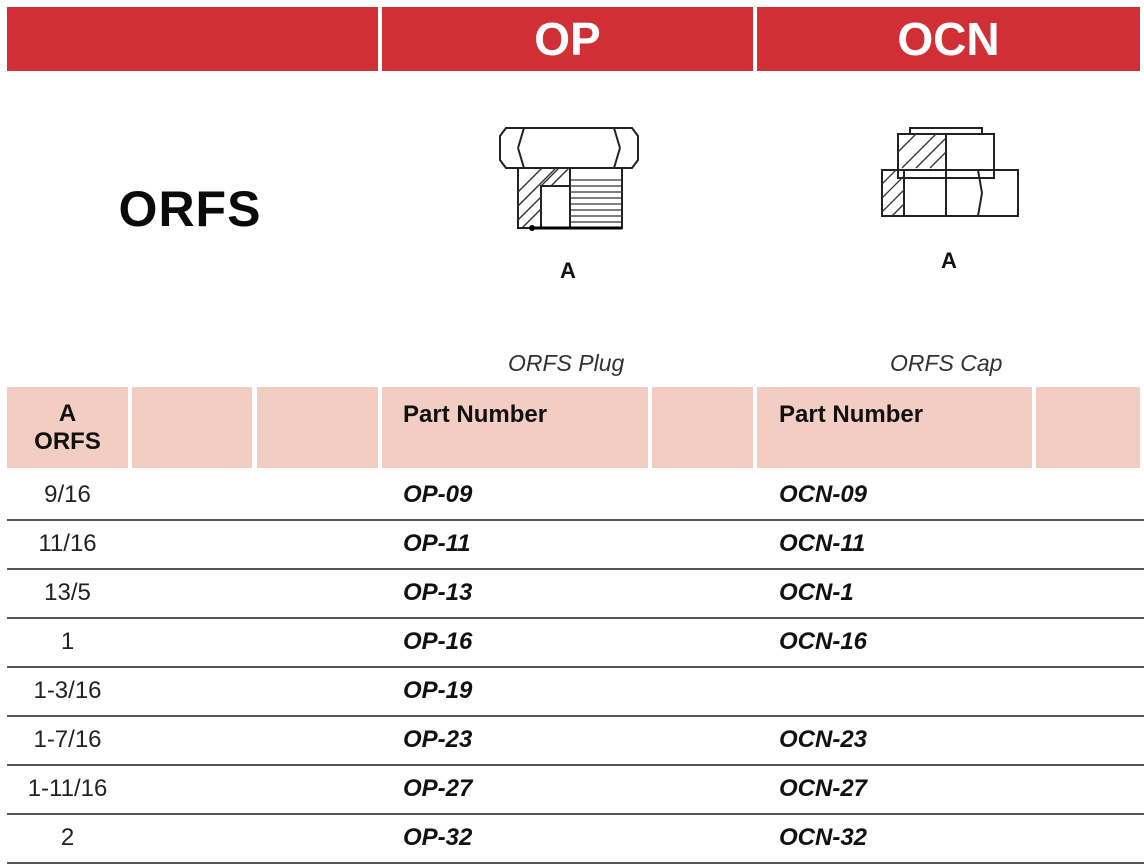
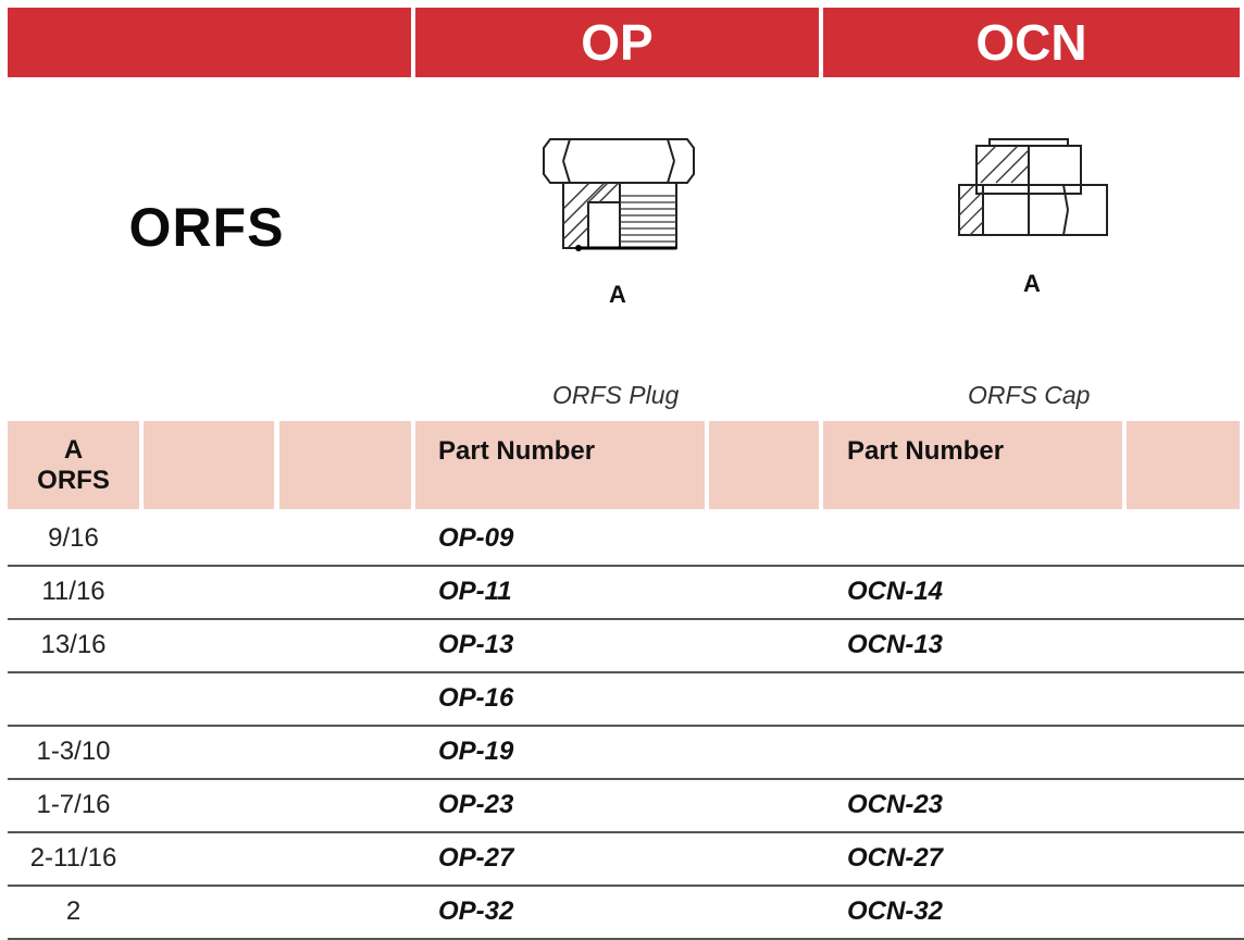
  OP
  OCN
  ORFS
  A
  A
  ORFS Plug
  ORFS Cap
  A
  ORFS
  Part Number
  Part Number
  9/16
  OP-09
- OCN-09
  11/16
  OP-11
- OCN-11
+ OCN-14
- 13/5
+ 13/16
  OP-13
- OCN-1
+ OCN-13
- 1
  OP-16
- OCN-16
- 1-3/16
+ 1-3/10
  OP-19
  1-7/16
  OP-23
  OCN-23
- 1-11/16
+ 2-11/16
  OP-27
  OCN-27
  2
  OP-32
  OCN-32
